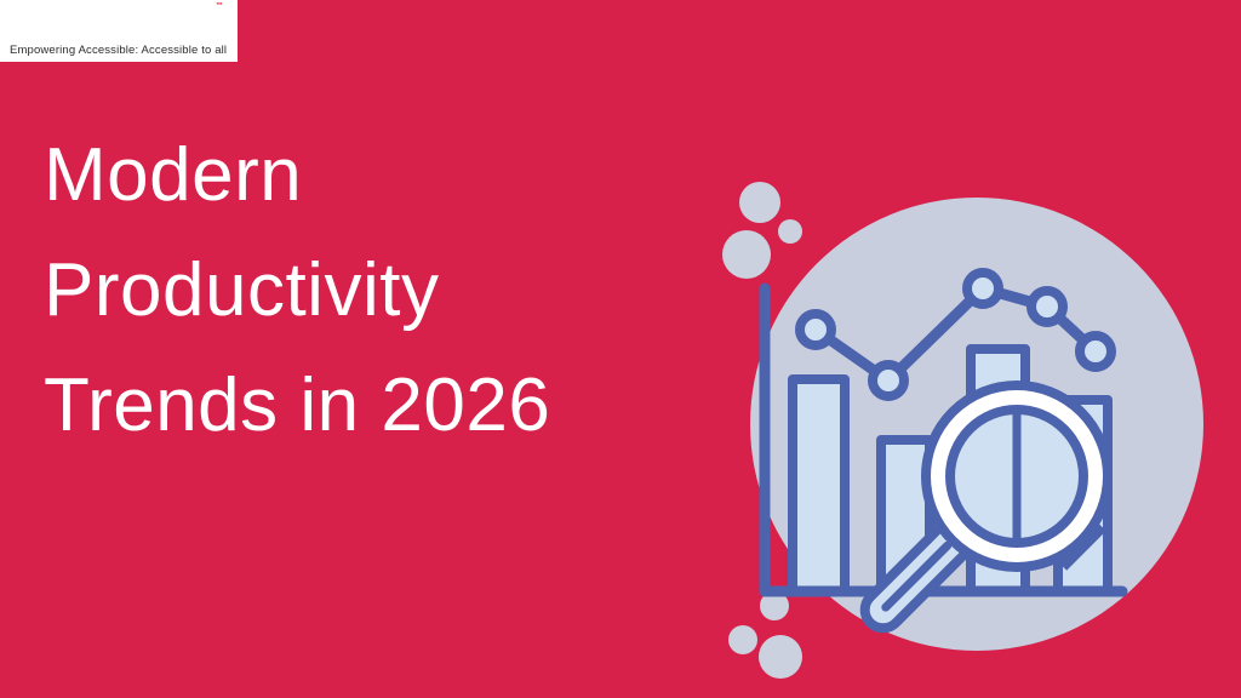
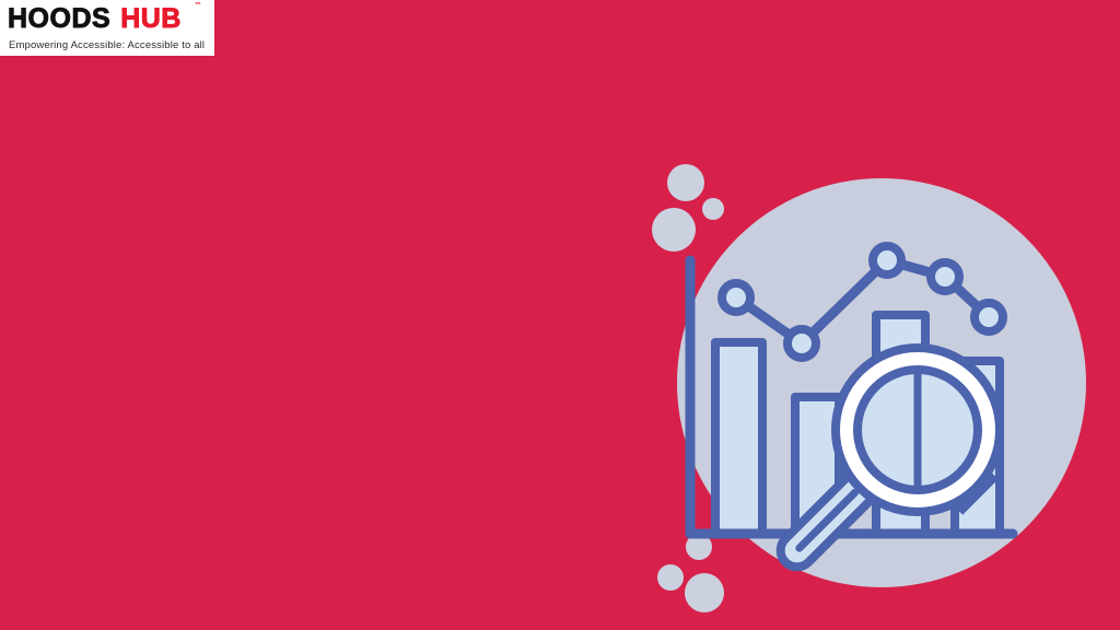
+ HOODS
+ HUB
  Empowering Accessible: Accessible to all
- Modern
- Productivity
- Trends in 2026
